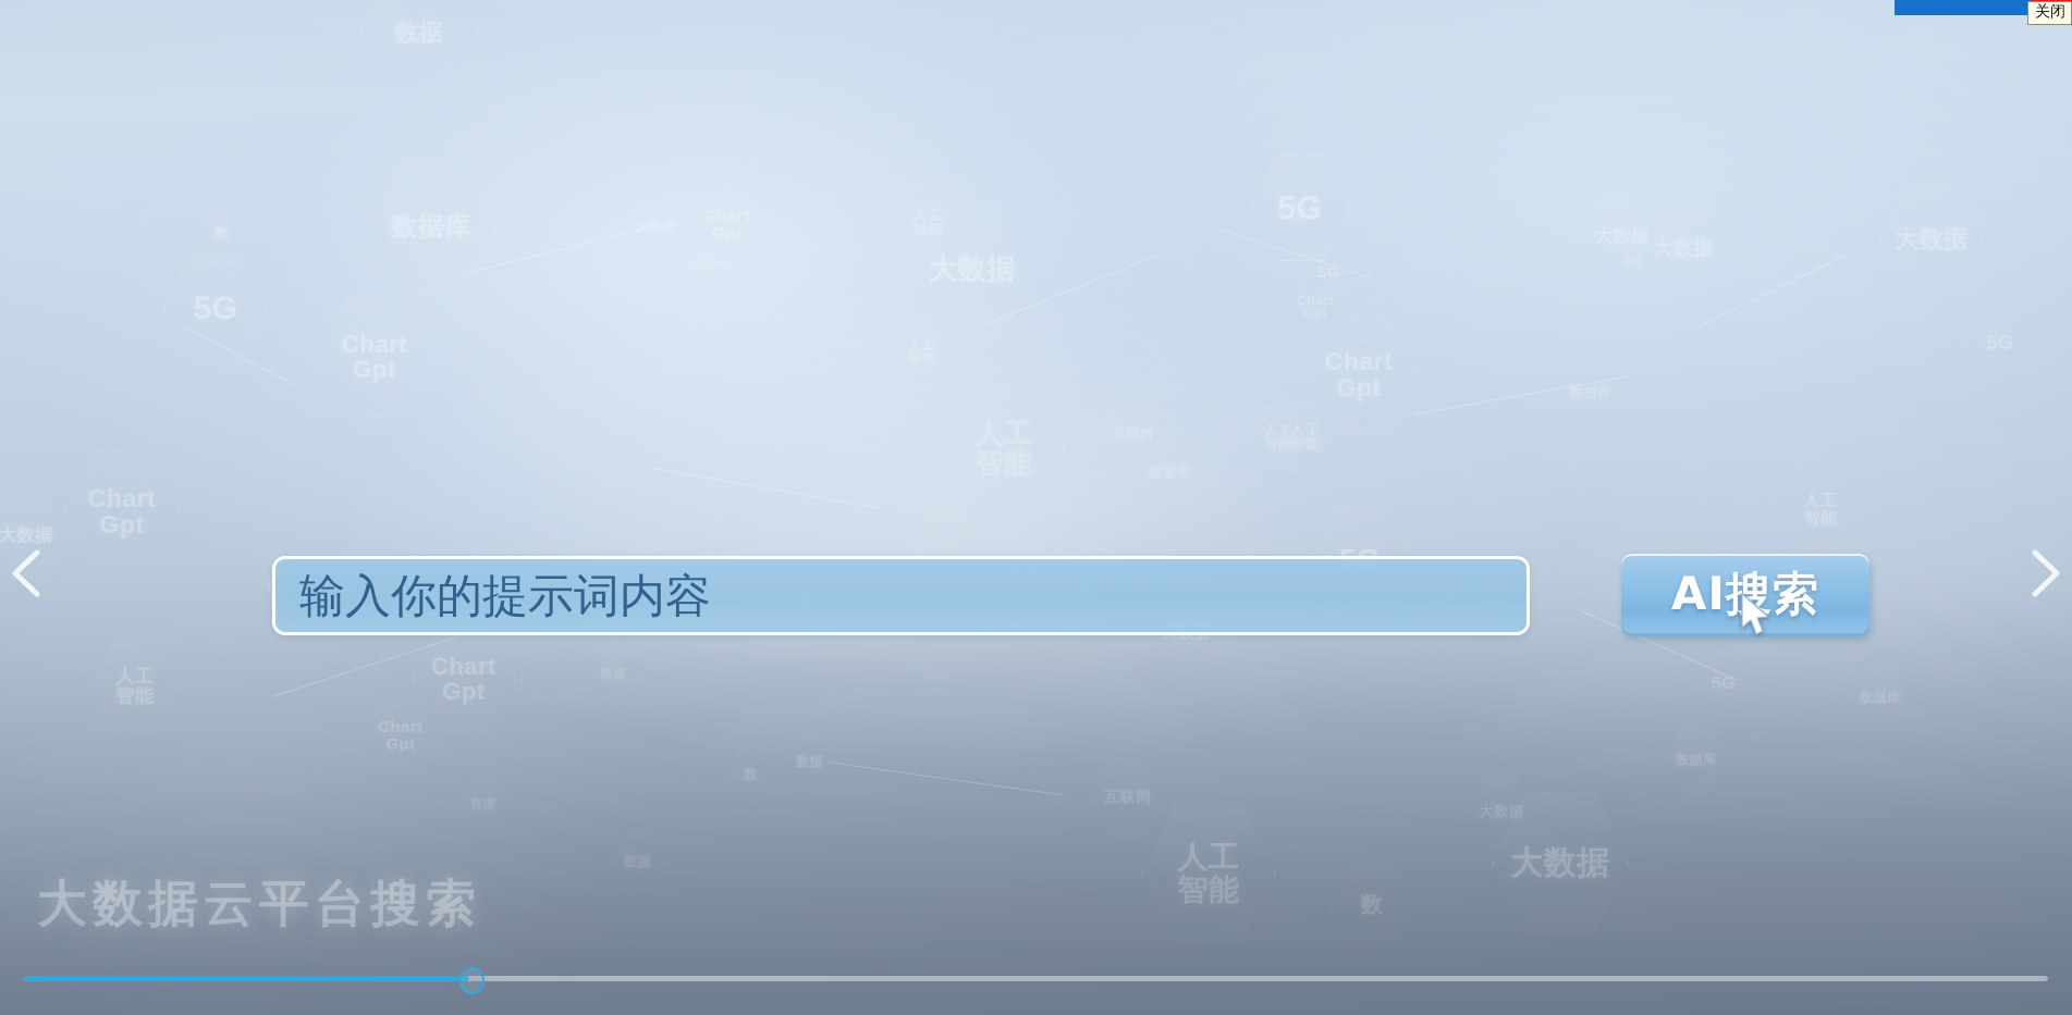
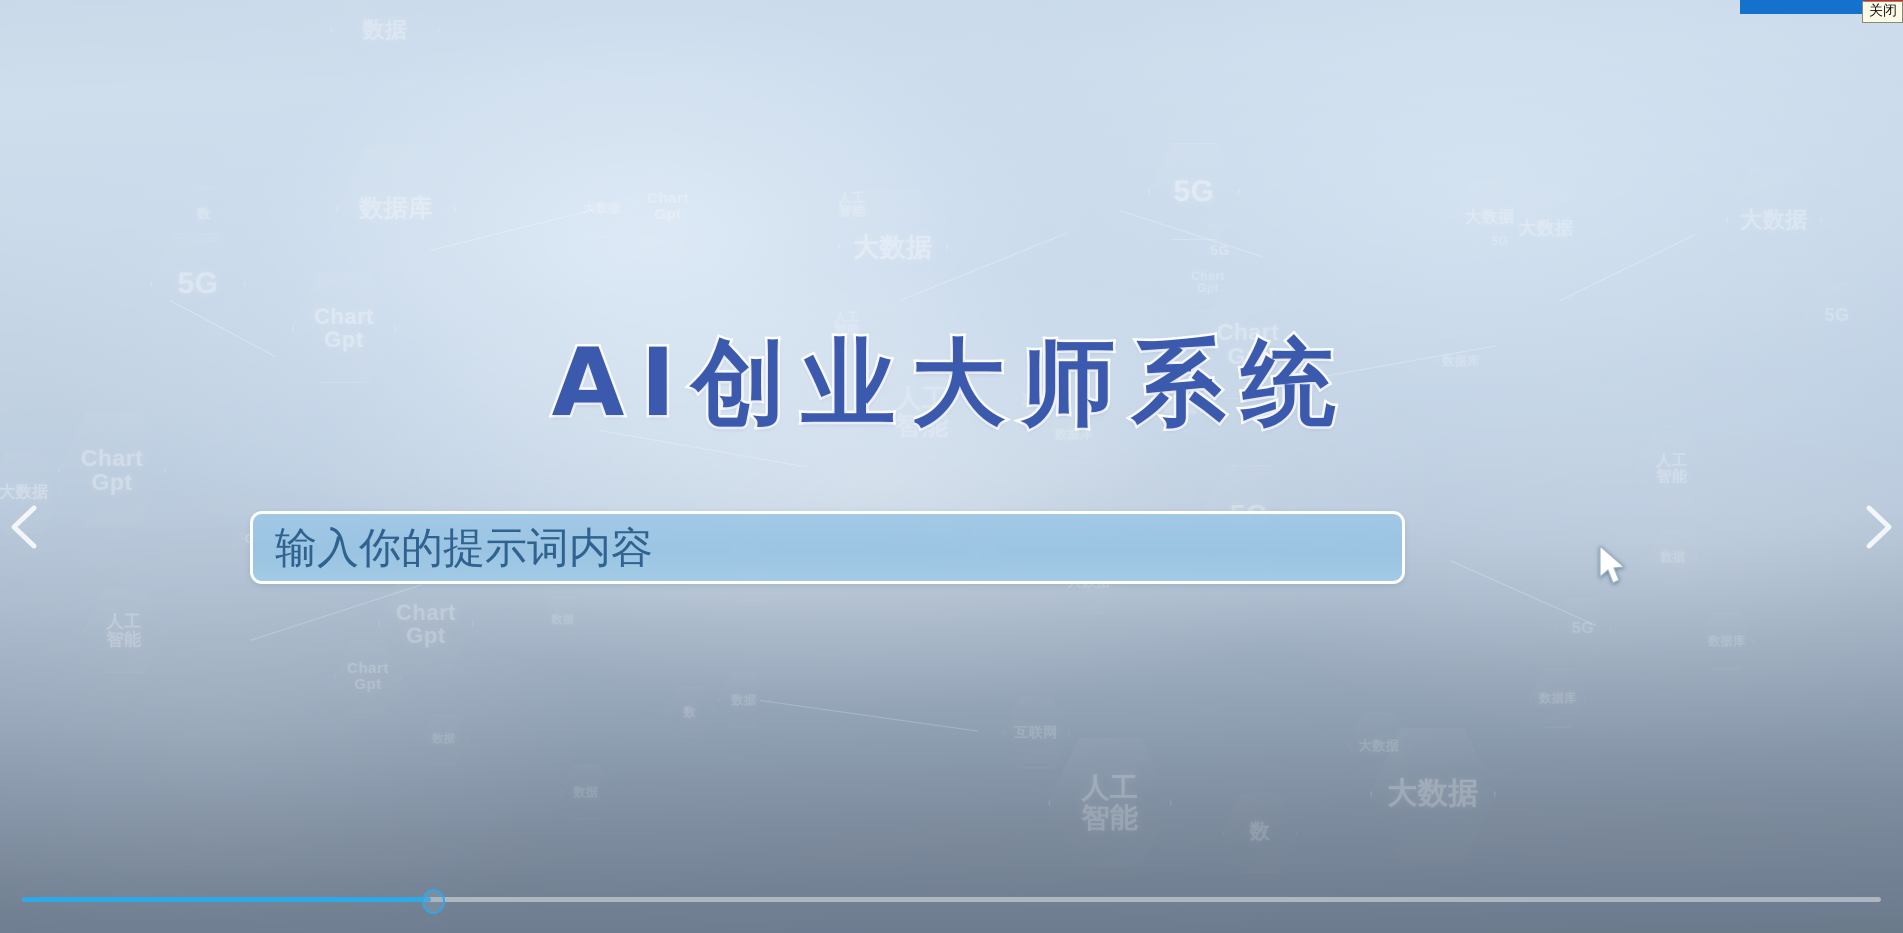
+ AI创业大师系统
  输入你的提示词内容
- AI搜索
- 大数据云平台搜索
  关闭
